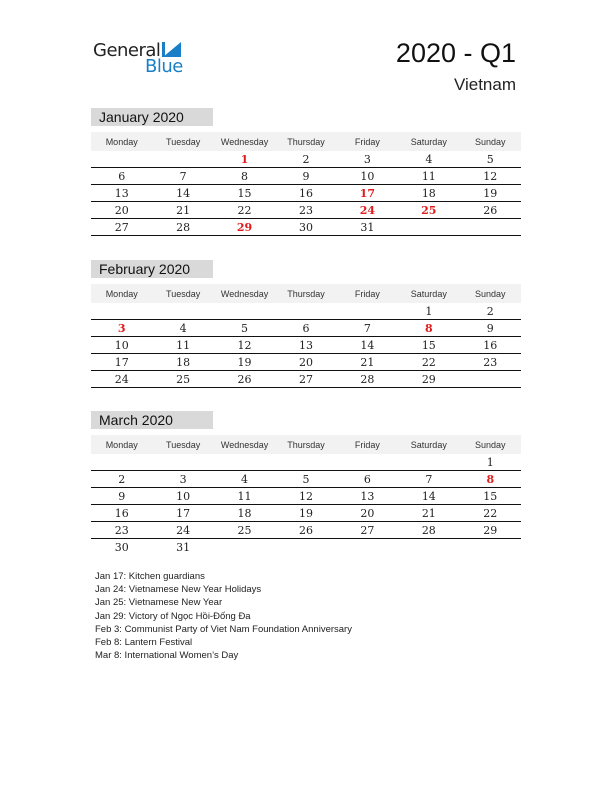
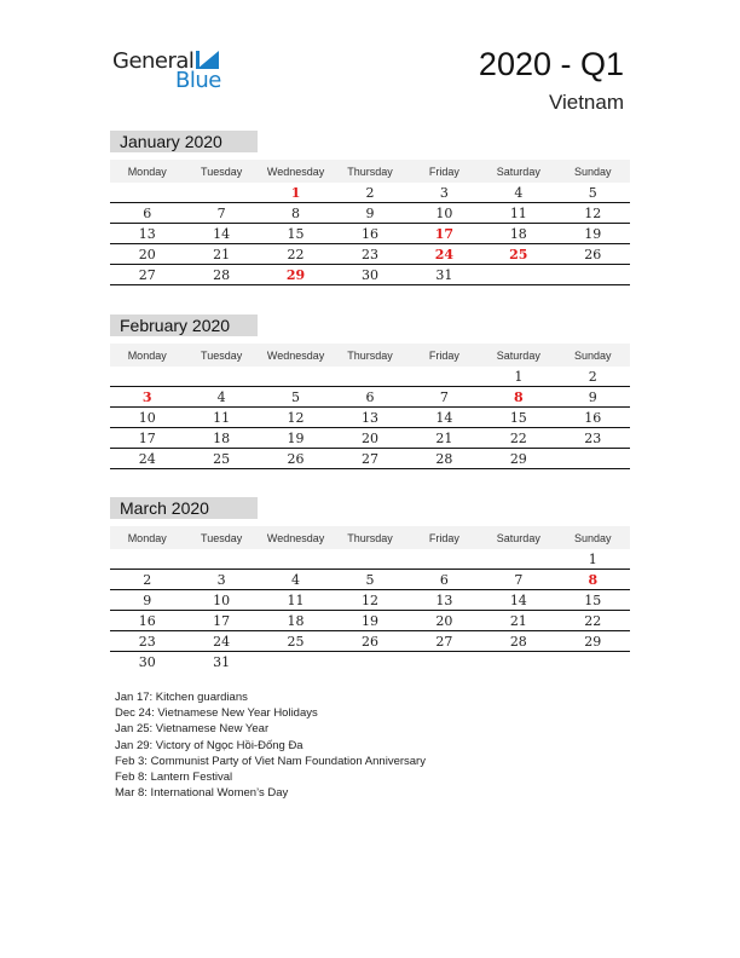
  General
  Blue
  2020 - Q1
  Vietnam
  January 2020
  Monday	Tuesday	Wednesday	Thursday	Friday	Saturday	Sunday
  		1	2	3	4	5
  6	7	8	9	10	11	12
  13	14	15	16	17	18	19
  20	21	22	23	24	25	26
  27	28	29	30	31
  February 2020
  Monday	Tuesday	Wednesday	Thursday	Friday	Saturday	Sunday
  					1	2
  3	4	5	6	7	8	9
  10	11	12	13	14	15	16
  17	18	19	20	21	22	23
  24	25	26	27	28	29
  March 2020
  Monday	Tuesday	Wednesday	Thursday	Friday	Saturday	Sunday
  						1
  2	3	4	5	6	7	8
  9	10	11	12	13	14	15
  16	17	18	19	20	21	22
  23	24	25	26	27	28	29
  30	31
  Jan 17: Kitchen guardians
- Jan 24: Vietnamese New Year Holidays
+ Dec 24: Vietnamese New Year Holidays
  Jan 25: Vietnamese New Year
  Jan 29: Victory of Ngọc Hồi-Đống Đa
  Feb 3: Communist Party of Viet Nam Foundation Anniversary
  Feb 8: Lantern Festival
  Mar 8: International Women’s Day
